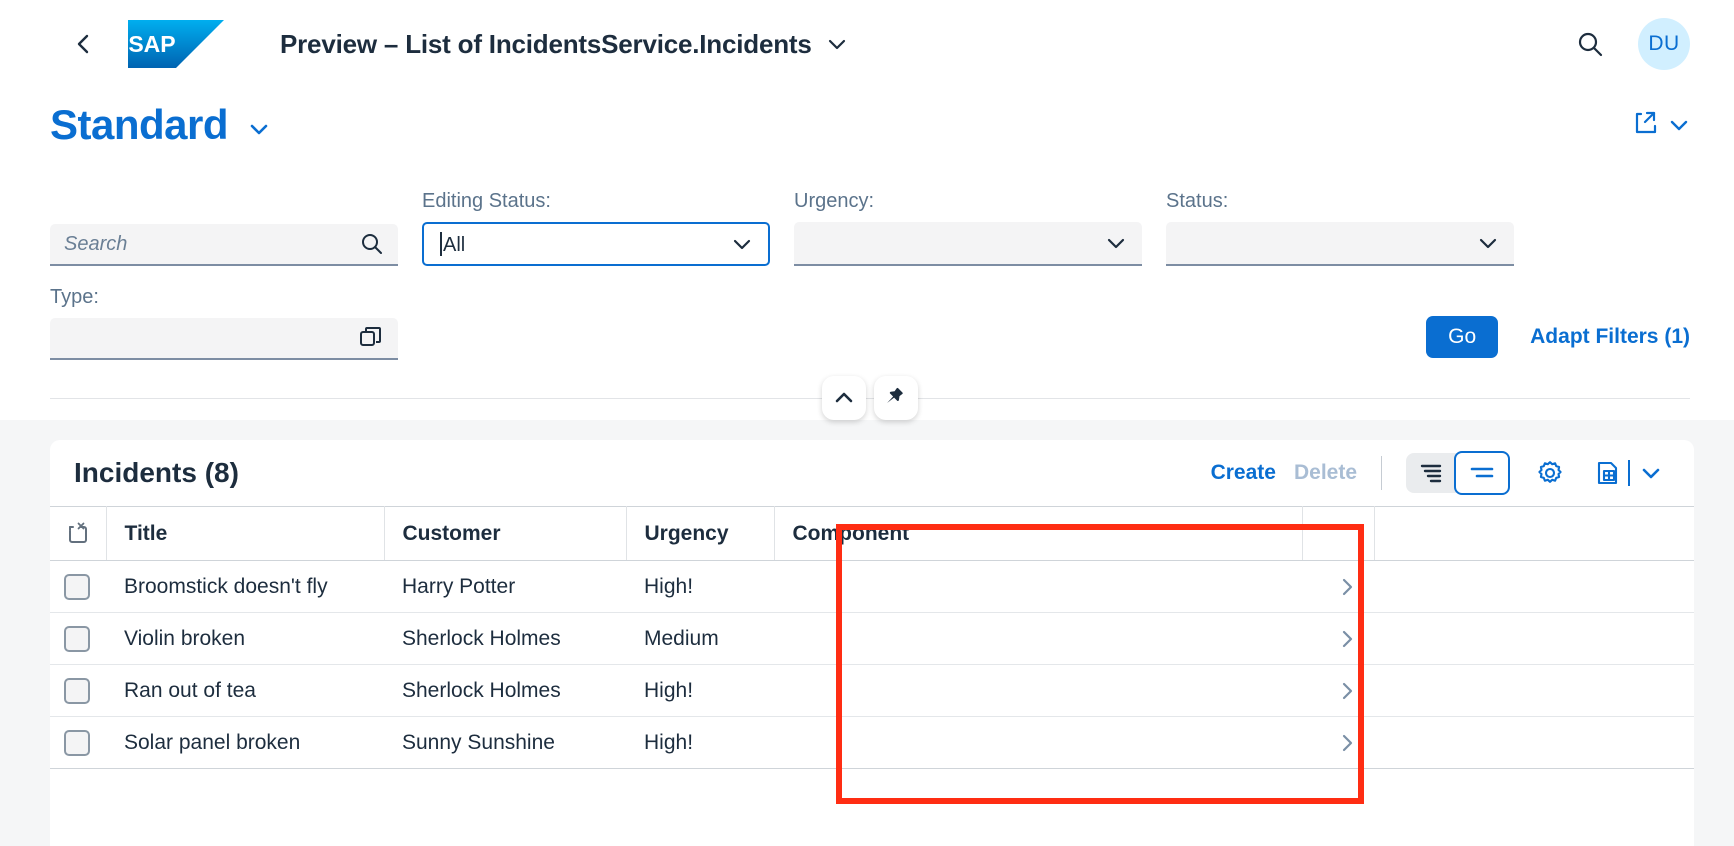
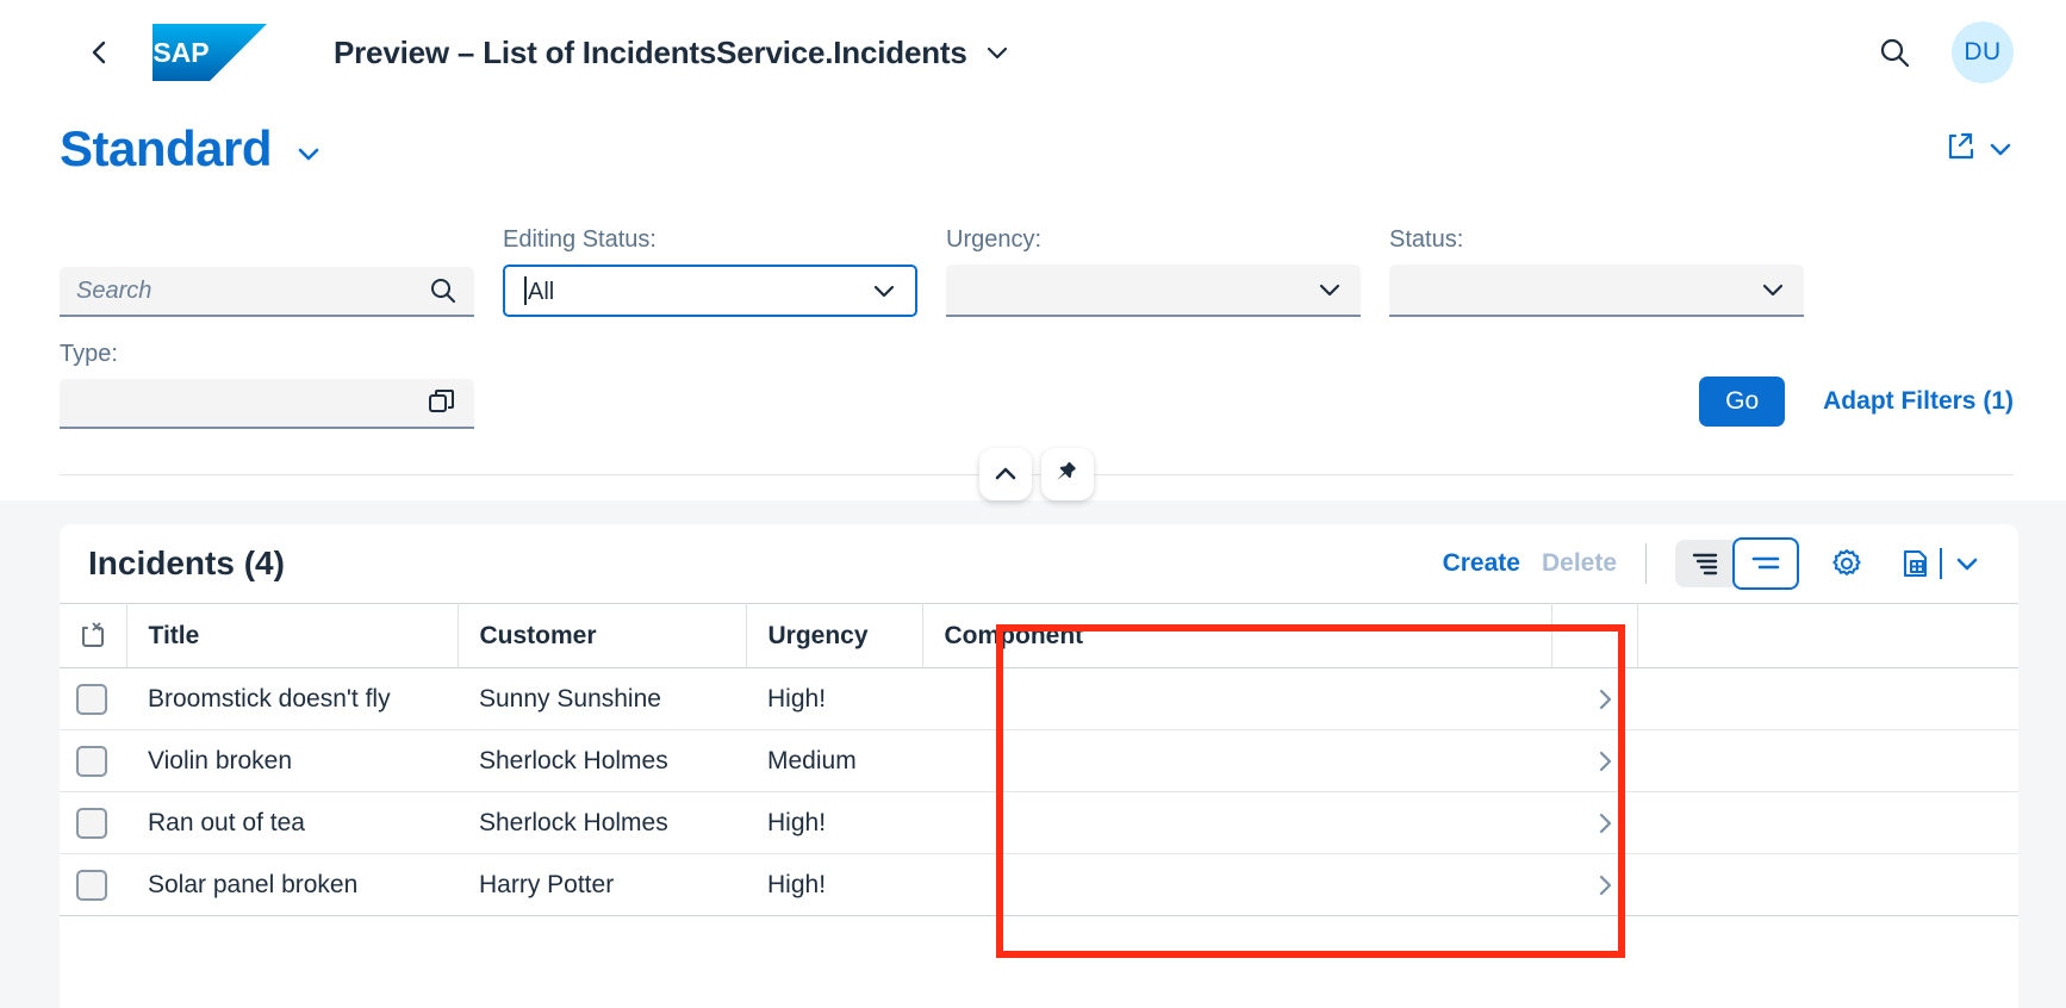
  SAP
  Preview – List of IncidentsService.Incidents
  DU
  Standard
  Search
  Editing Status:
  All
  Urgency:
  Status:
  Type:
  Go
  Adapt Filters (1)
- Incidents (8)
+ Incidents (4)
  Create
  Delete
  	Title	Customer	Urgency	Component
- 	Broomstick doesn't fly	Harry Potter	High!
+ 	Broomstick doesn't fly	Sunny Sunshine	High!
  	Violin broken	Sherlock Holmes	Medium
  	Ran out of tea	Sherlock Holmes	High!
- 	Solar panel broken	Sunny Sunshine	High!
+ 	Solar panel broken	Harry Potter	High!
